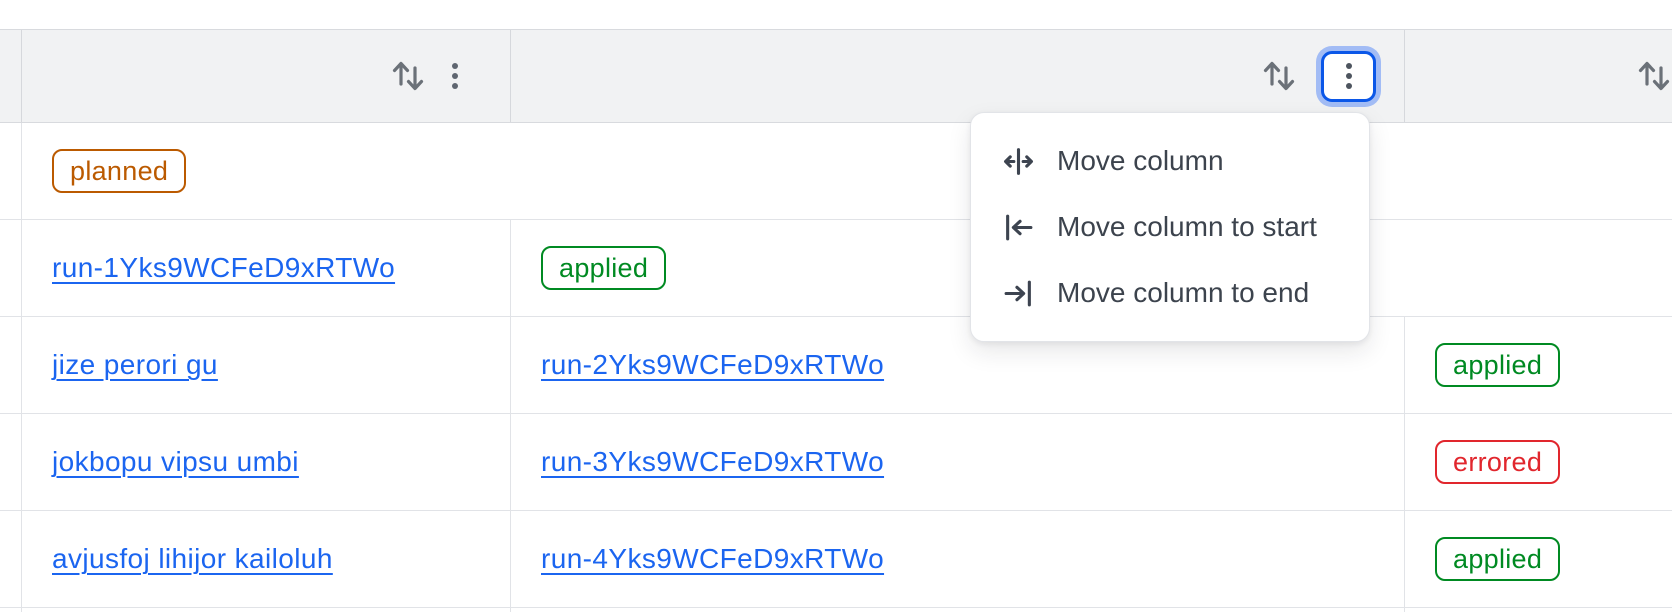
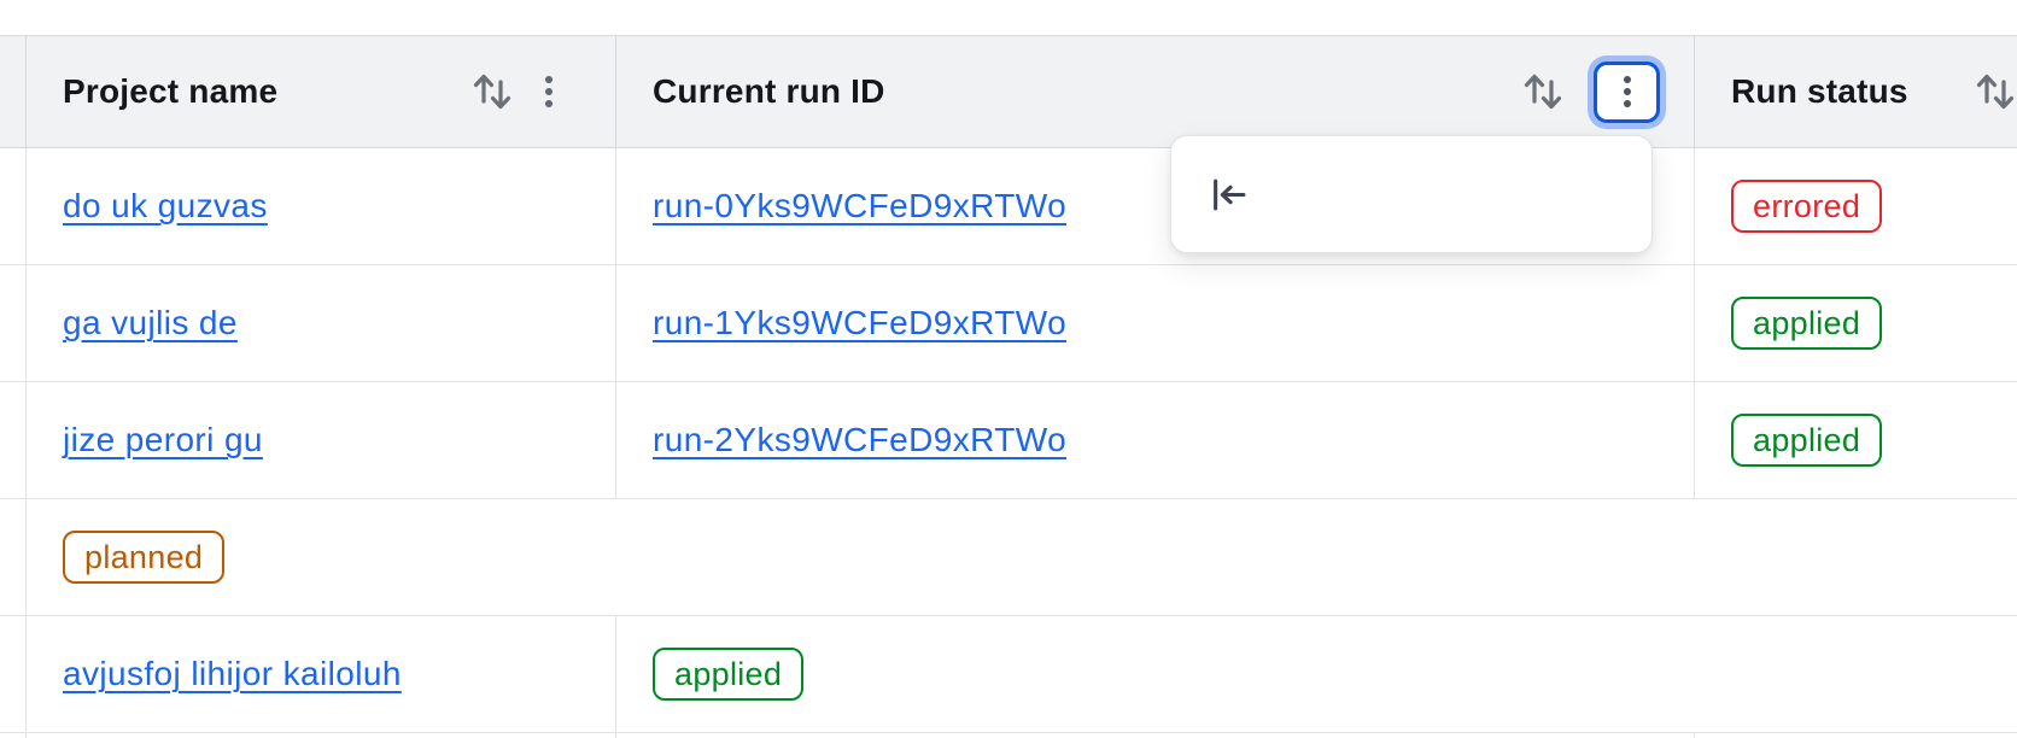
+ Project name
+ Current run ID
+ Run status
+ do uk guzvas
+ run-0Yks9WCFeD9xRTWo
- planned
+ errored
+ ga vujlis de
  run-1Yks9WCFeD9xRTWo
  applied
  jize perori gu
  run-2Yks9WCFeD9xRTWo
  applied
- jokbopu vipsu umbi
- run-3Yks9WCFeD9xRTWo
- errored
+ planned
  avjusfoj lihijor kailoluh
- run-4Yks9WCFeD9xRTWo
  applied
- Move column
- Move column to start
- Move column to end
